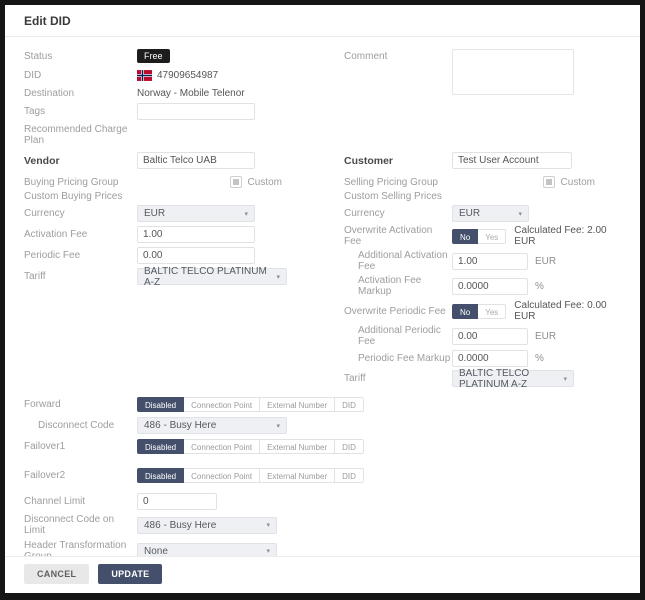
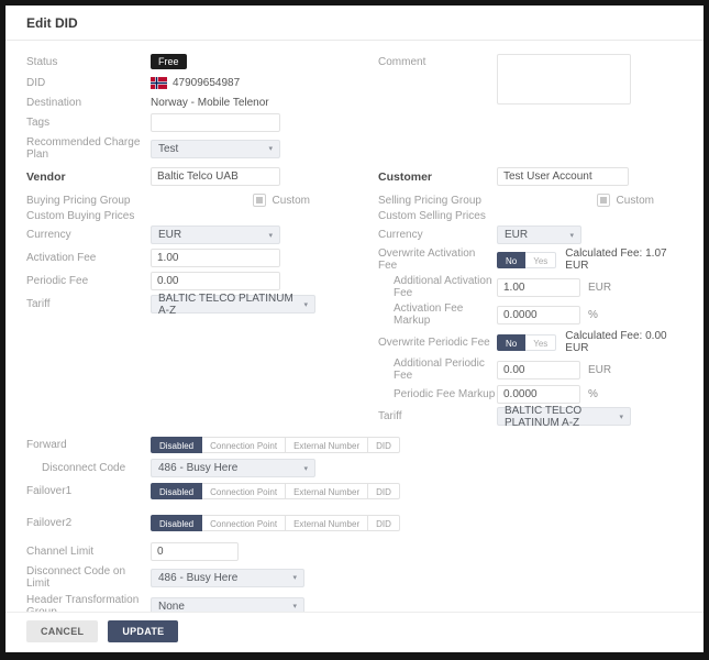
  Edit DID
  Status
  Free
  DID
  47909654987
  Destination
  Norway - Mobile Telenor
  Tags
  Recommended Charge Plan
+ Test
  Comment
  Vendor
  Baltic Telco UAB
  Buying Pricing Group
  Custom
  Custom Buying Prices
  Currency
  EUR
  Activation Fee
  1.00
  Periodic Fee
  0.00
  Tariff
  BALTIC TELCO PLATINUM A-Z
  Customer
  Test User Account
  Selling Pricing Group
  Custom
  Custom Selling Prices
  Currency
  EUR
  Overwrite Activation Fee
  No
  Yes
- Calculated Fee: 2.00 EUR
+ Calculated Fee: 1.07 EUR
  Additional Activation Fee
  1.00
  EUR
  Activation Fee Markup
  0.0000
  %
  Overwrite Periodic Fee
  No
  Yes
  Calculated Fee: 0.00 EUR
  Additional Periodic Fee
  0.00
  EUR
  Periodic Fee Markup
  0.0000
  %
  Tariff
  BALTIC TELCO PLATINUM A-Z
  Forward
  Disabled
  Connection Point
  External Number
  DID
  Disconnect Code
  486 - Busy Here
  Failover1
  Disabled
  Connection Point
  External Number
  DID
  Failover2
  Disabled
  Connection Point
  External Number
  DID
  Channel Limit
  0
  Disconnect Code on Limit
  486 - Busy Here
  Header Transformation
  None
  CANCEL
  UPDATE
